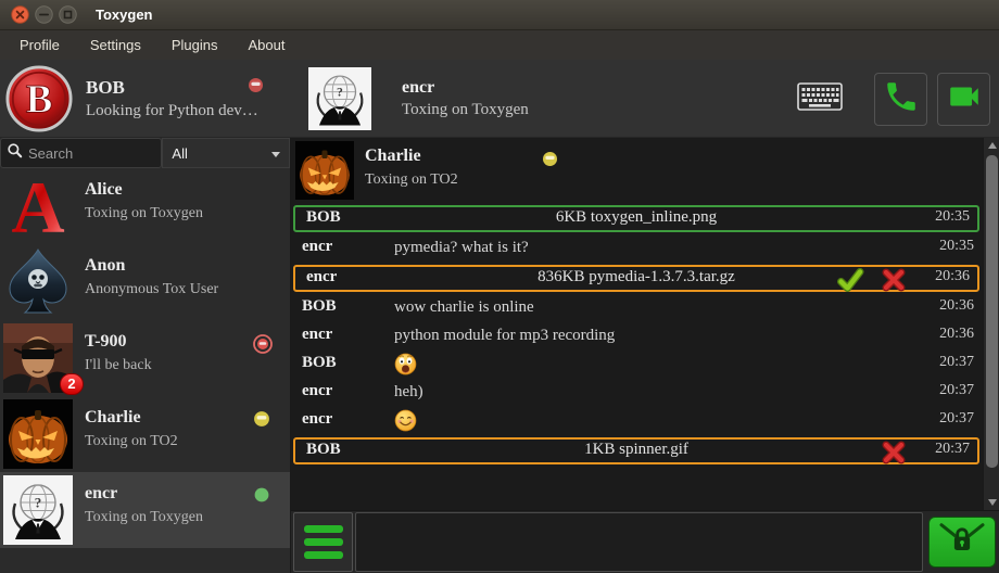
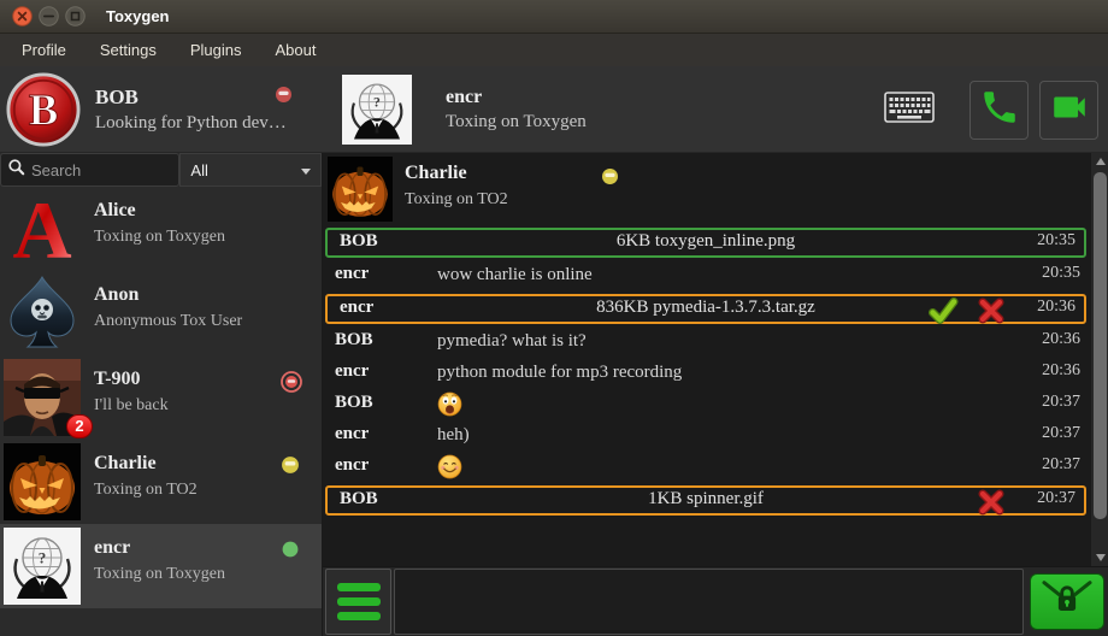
  Toxygen
  Profile
  Settings
  Plugins
  About
  B
  BOB
  Looking for Python dev…
  ?
  encr
  Toxing on Toxygen
  Search
  All
  A
  Alice
  Toxing on Toxygen
  Anon
  Anonymous Tox User
  T-900
  I'll be back
  2
  Charlie
  Toxing on TO2
  ?
  encr
  Toxing on Toxygen
  Charlie
  Toxing on TO2
  BOB
  6KB toxygen_inline.png
  20:35
  encr
- pymedia? what is it?
+ wow charlie is online
  20:35
  encr
  836KB pymedia-1.3.7.3.tar.gz
  20:36
  BOB
- wow charlie is online
+ pymedia? what is it?
  20:36
  encr
  python module for mp3 recording
  20:36
  BOB
  20:37
  encr
  heh)
  20:37
  encr
  20:37
  BOB
  1KB spinner.gif
  20:37
